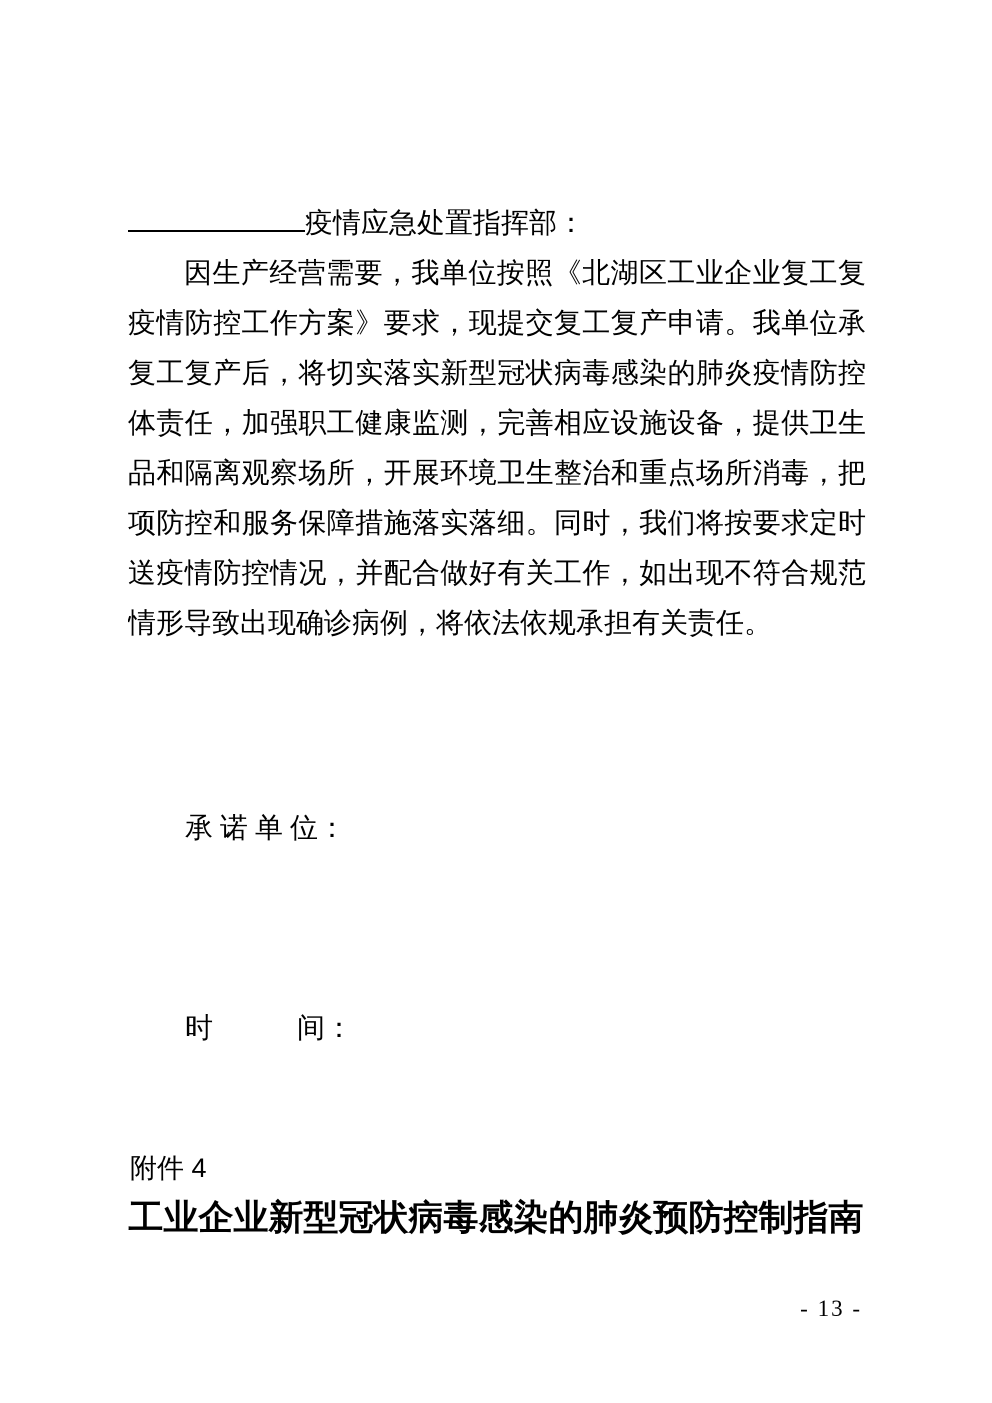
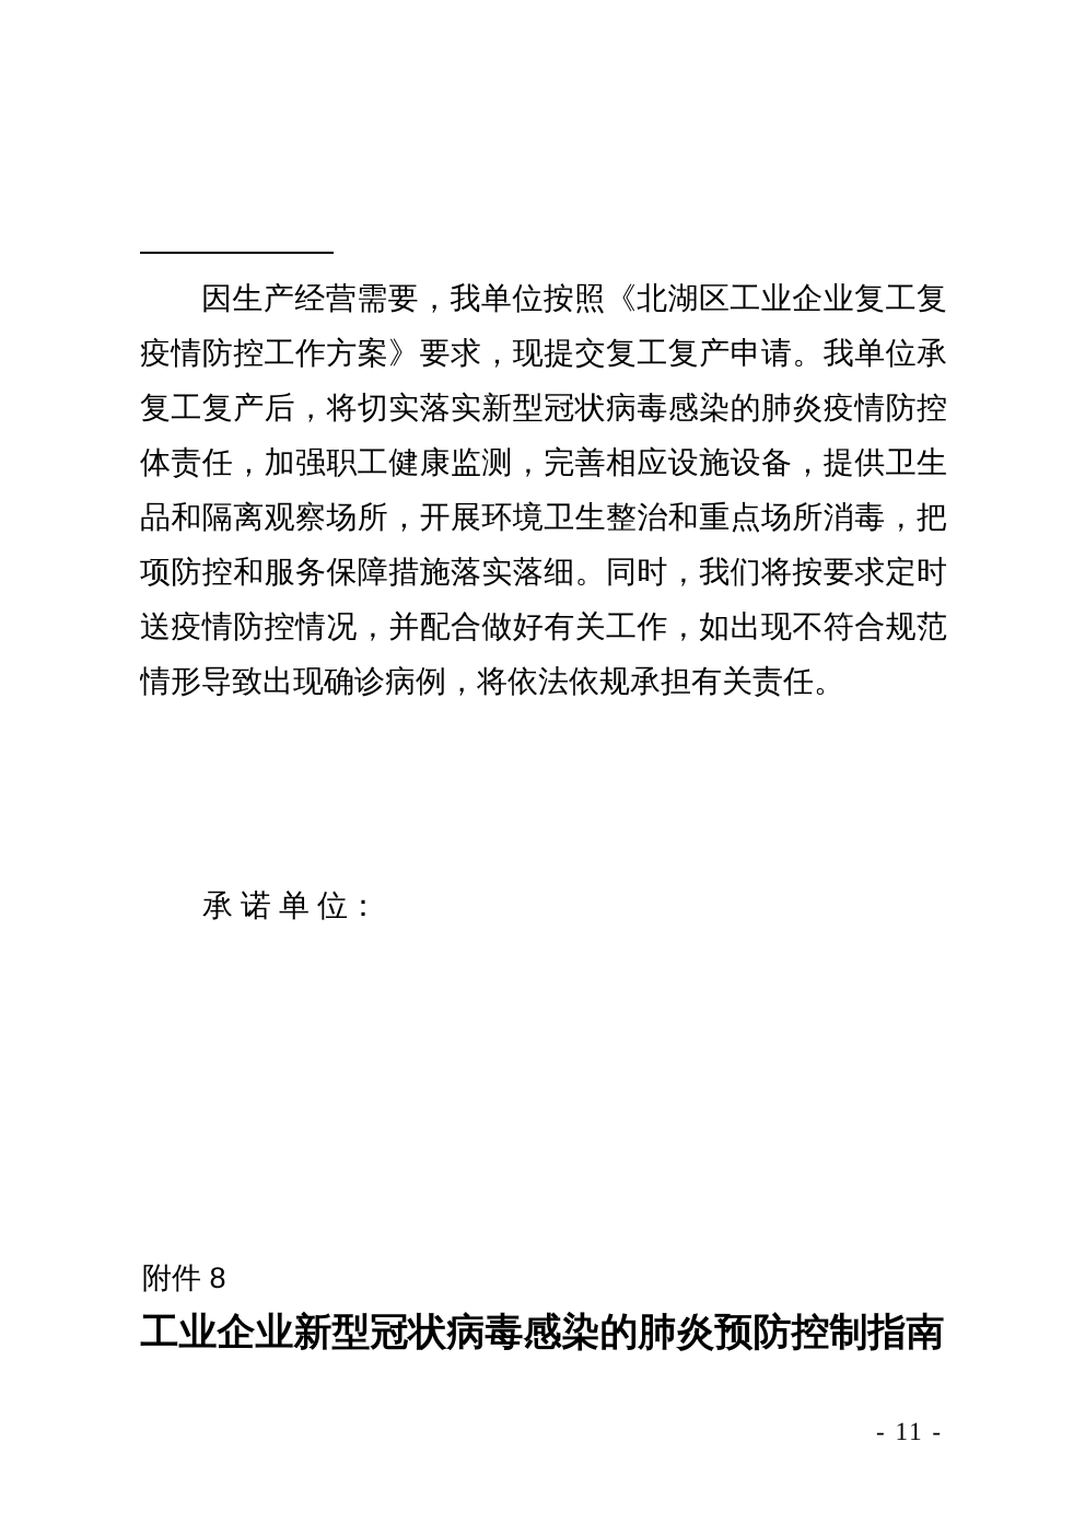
- 疫情应急处置指挥部：
  因生产经营需要，我单位按照《北湖区工业企业复工复
  疫情防控工作方案》要求，现提交复工复产申请。我单位承
  复工复产后，将切实落实新型冠状病毒感染的肺炎疫情防控
  体责任，加强职工健康监测，完善相应设施设备，提供卫生
  品和隔离观察场所，开展环境卫生整治和重点场所消毒，把
  项防控和服务保障措施落实落细。同时，我们将按要求定时
  送疫情防控情况，并配合做好有关工作，如出现不符合规范
  情形导致出现确诊病例，将依法依规承担有关责任。
  承 诺 单 位：
- 时 间：
- 附件 4
+ 附件 8
  工业企业新型冠状病毒感染的肺炎预防控制指南
- - 13 -
+ - 11 -
